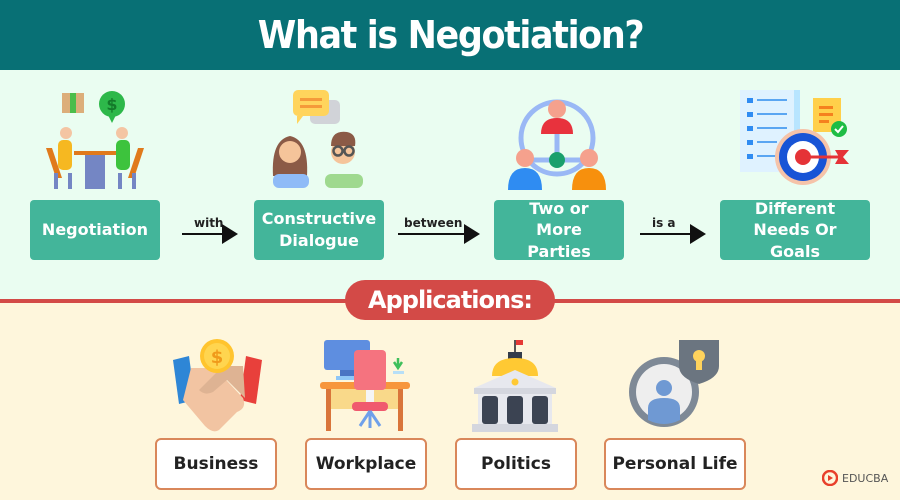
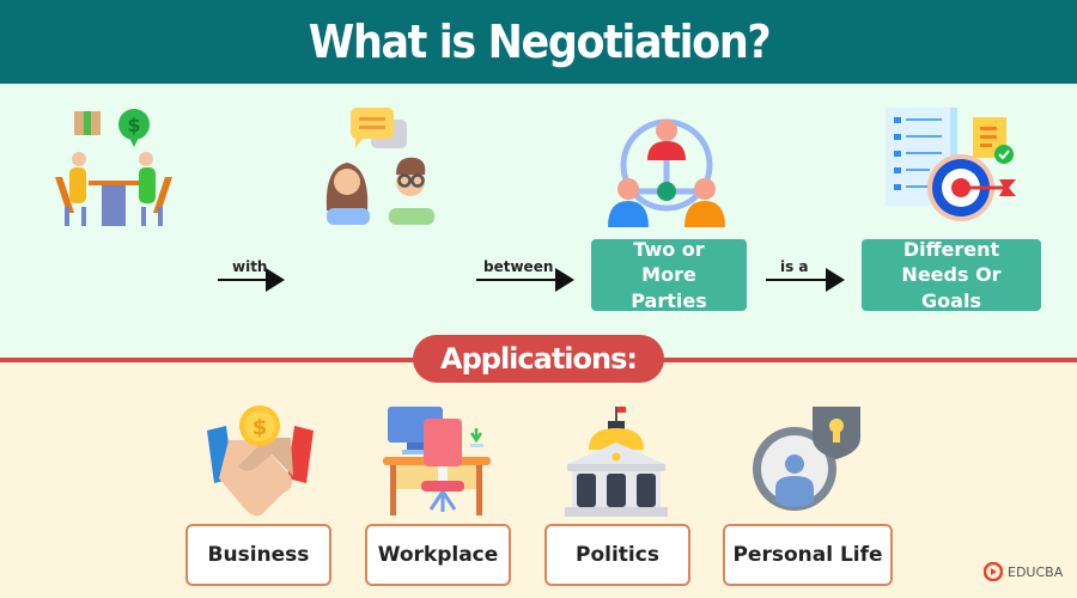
  What is Negotiation?
  Applications:
  $
- Negotiation
- Constructive Dialogue
  Two or More Parties
  Different Needs Or Goals
  with
  between
  is a
  $
  Business
  Workplace
  Politics
  Personal Life
  EDUCBA
